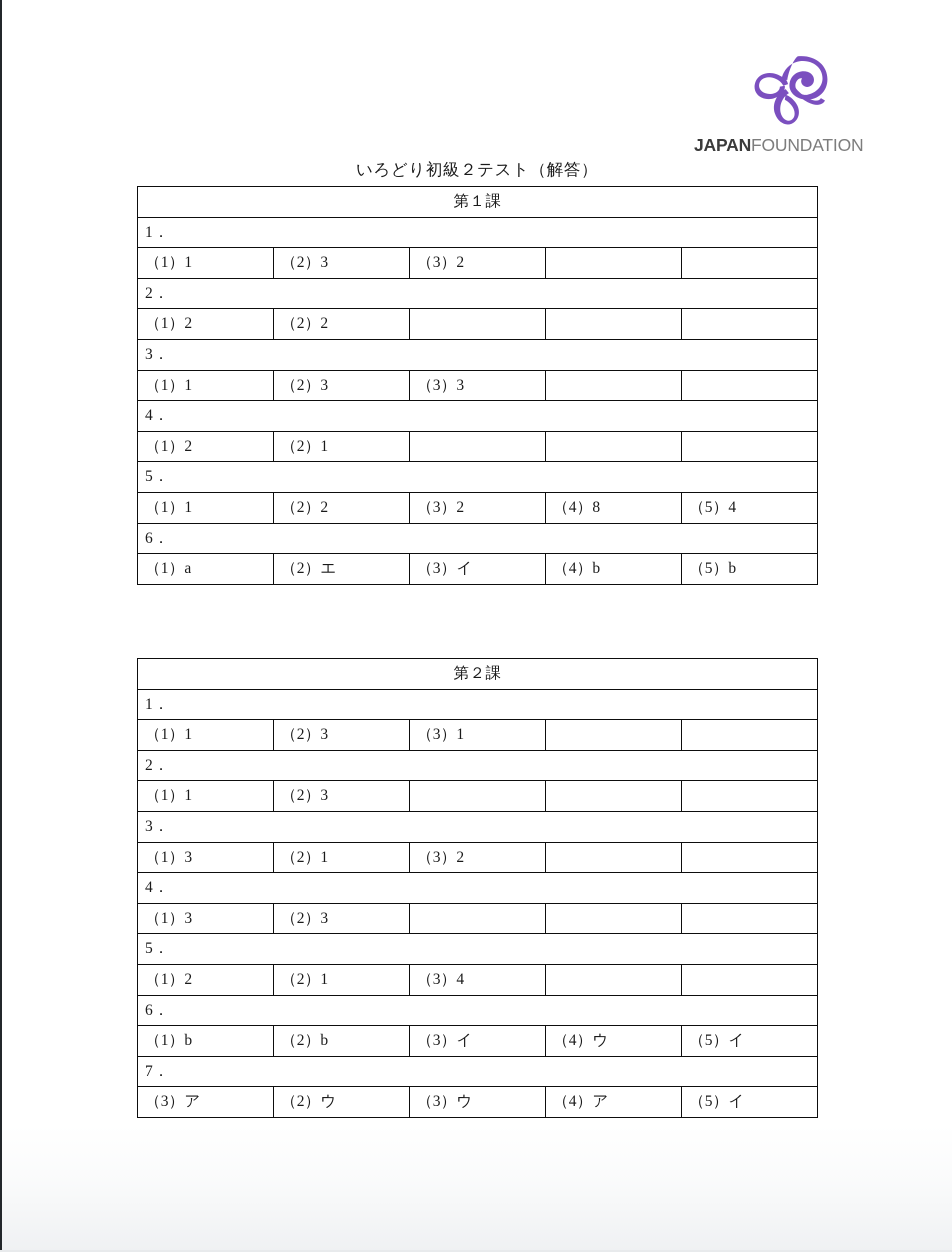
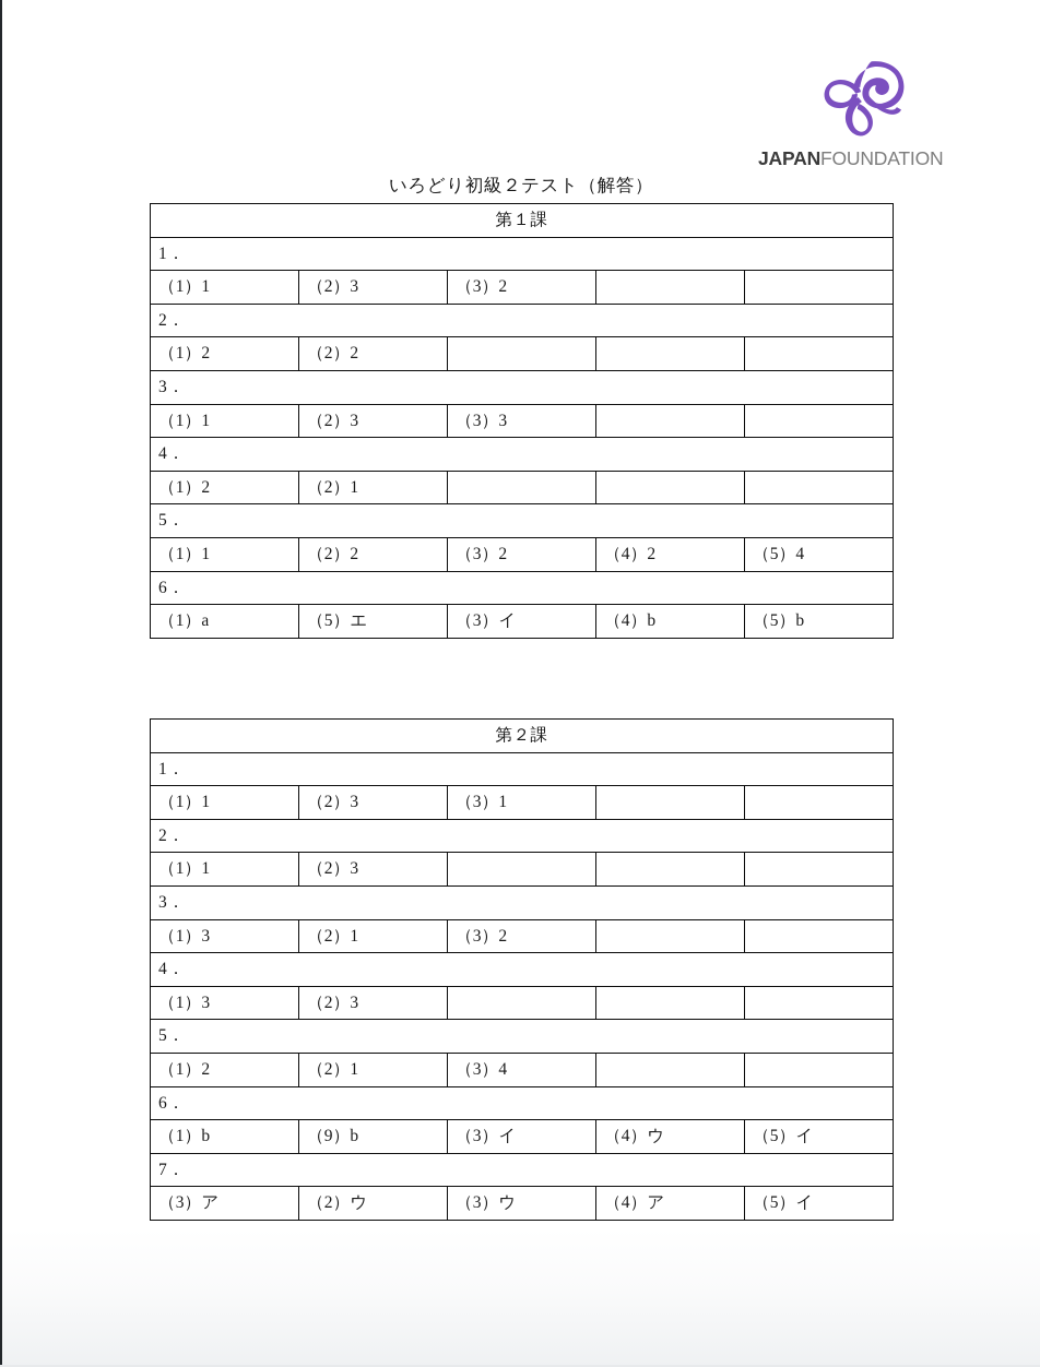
  JAPANFOUNDATION
  いろどり初級２テスト（解答）
  第１課
  1．
  （1）1	（2）3	（3）2
  2．
  （1）2	（2）2
  3．
  （1）1	（2）3	（3）3
  4．
  （1）2	（2）1
  5．
- （1）1	（2）2	（3）2	（4）8	（5）4
+ （1）1	（2）2	（3）2	（4）2	（5）4
  6．
- （1）a	（2）エ	（3）イ	（4）b	（5）b
+ （1）a	（5）エ	（3）イ	（4）b	（5）b
  第２課
  1．
  （1）1	（2）3	（3）1
  2．
  （1）1	（2）3
  3．
  （1）3	（2）1	（3）2
  4．
  （1）3	（2）3
  5．
  （1）2	（2）1	（3）4
  6．
- （1）b	（2）b	（3）イ	（4）ウ	（5）イ
+ （1）b	（9）b	（3）イ	（4）ウ	（5）イ
  7．
  （3）ア	（2）ウ	（3）ウ	（4）ア	（5）イ
